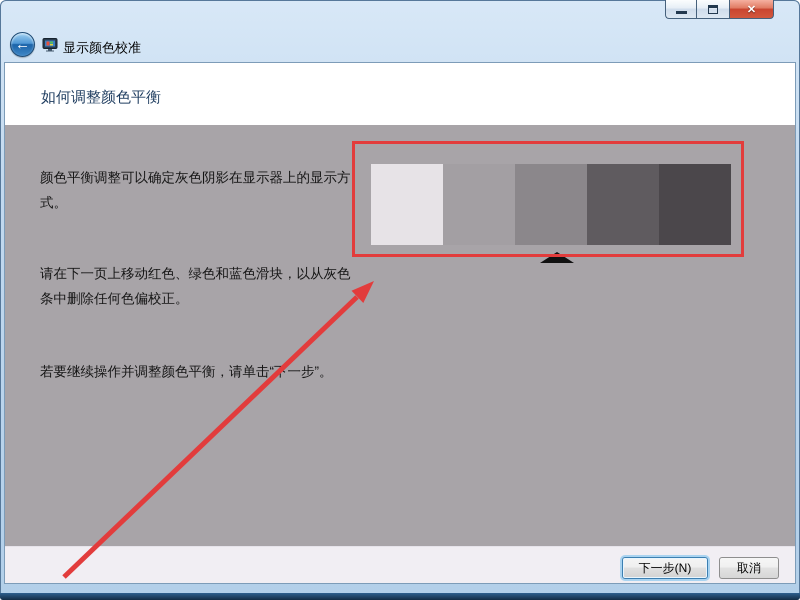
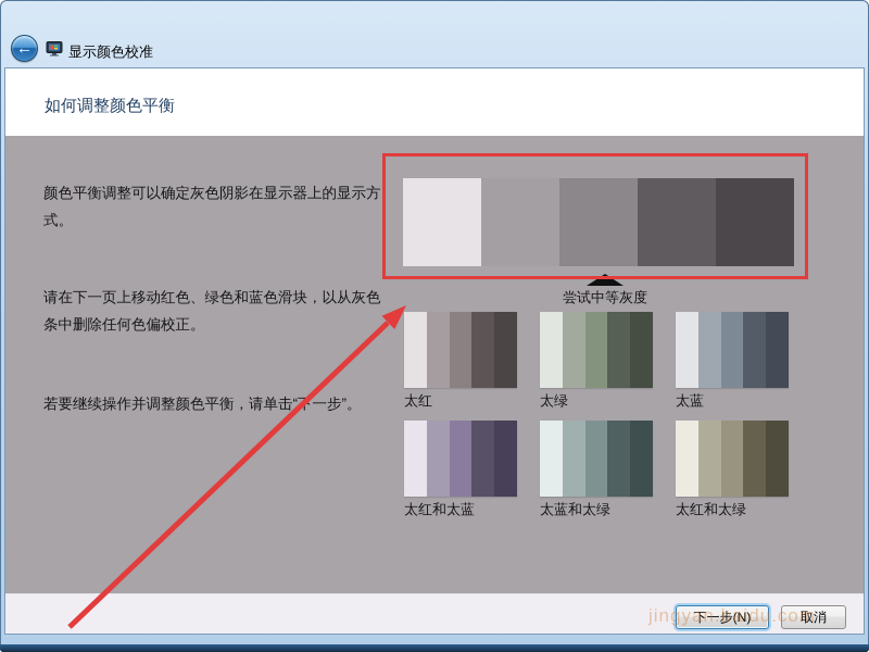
- ✕
  ←
  显示颜色校准
  如何调整颜色平衡
  颜色平衡调整可以确定灰色阴影在显示器上的显示方式。
  请在下一页上移动红色、绿色和蓝色滑块，以从灰色条中删除任何色偏校正。
  若要继续操作并调整颜色平衡，请单击“一步”。
+ 尝试中等灰度
+ 太红
+ 太绿
+ 太蓝
+ 太红和太蓝
+ 太蓝和太绿
+ 太红和太绿
+ jingyan.baidu.com
  下一步(N)
  取消
